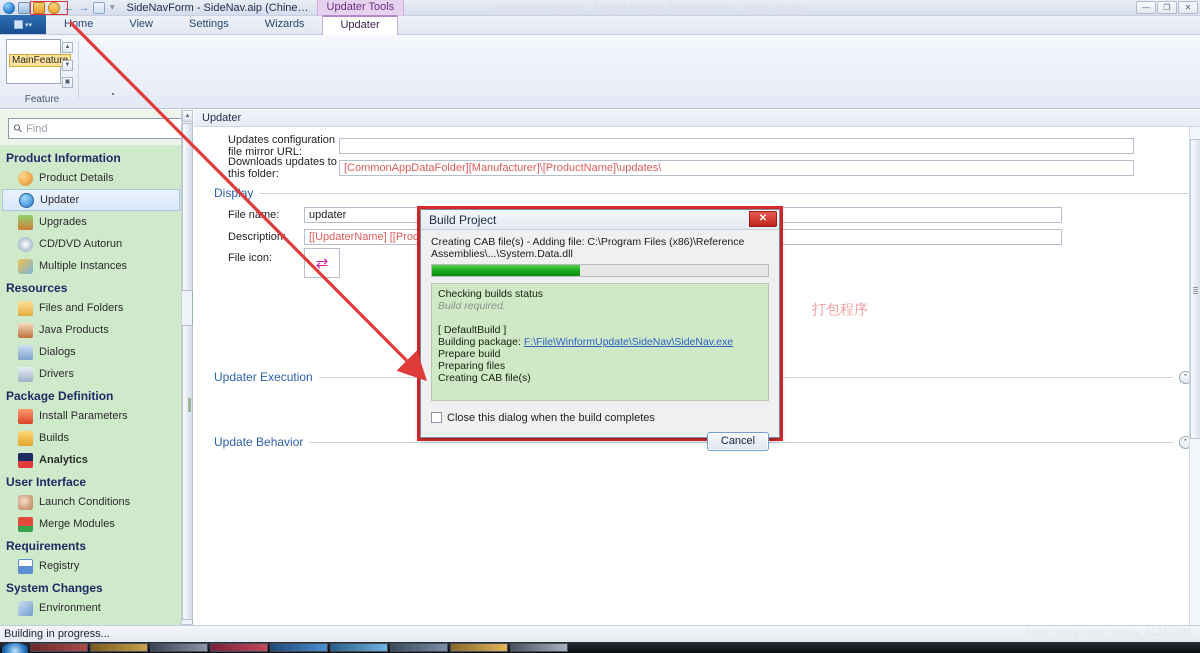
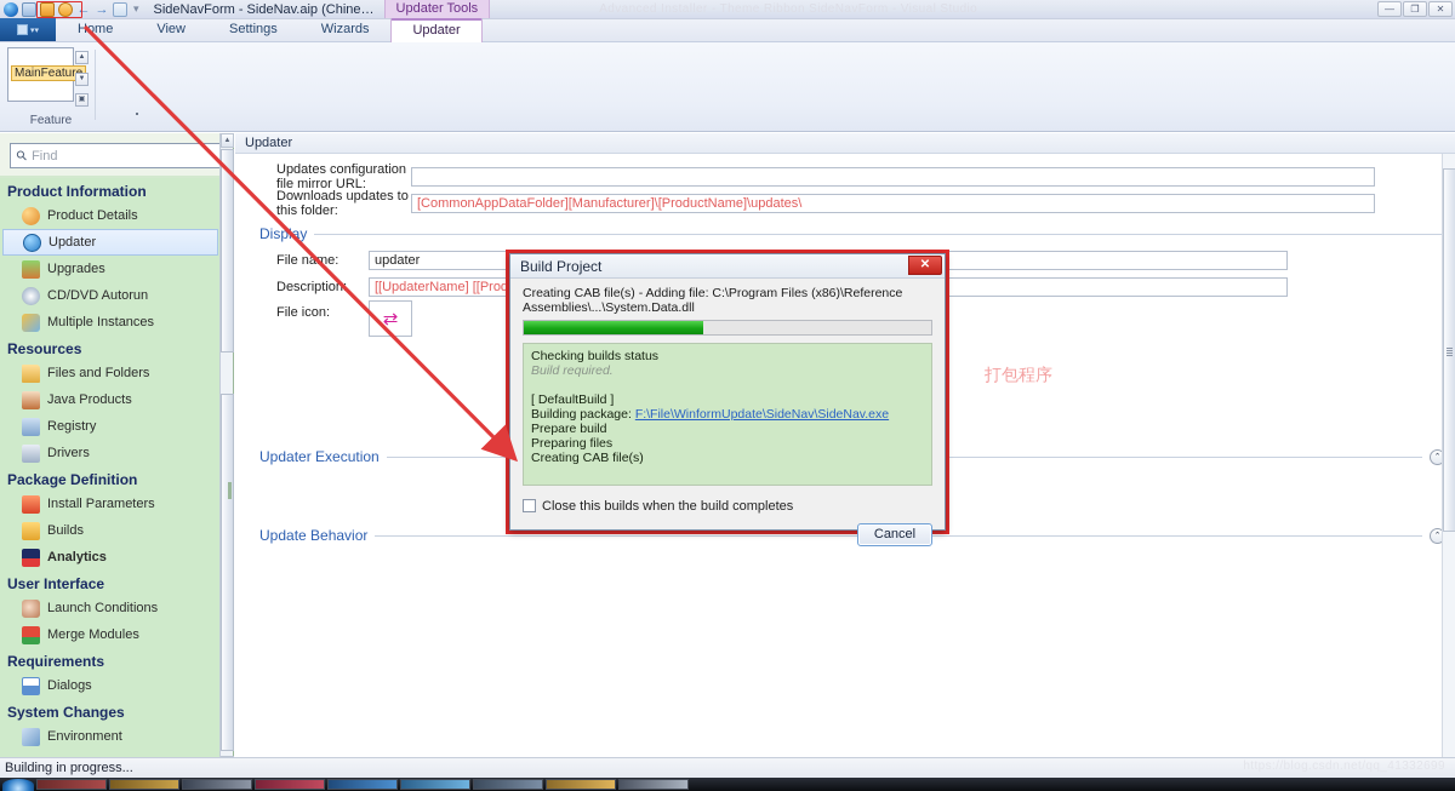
  ←
  →
  ▾
  SideNavForm - SideNav.aip (Chine…
  Updater Tools
  —
  ❐
  ✕
  Home
  View
  Settings
  Wizards
  Updater
  MainFeatur
  Feature
  Find
  Product Information
  Product Details
  Updater
  Upgrades
  CD/DVD Autorun
  Multiple Instances
  Resources
  Files and Folders
  Java Products
- Dialogs
+ Registry
  Drivers
  Package Definition
  Install Parameters
  Builds
  Analytics
  User Interface
  Launch Conditions
  Merge Modules
  Requirements
- Registry
+ Dialogs
  System Changes
  Environment
  Updater
  Updates configuration file mirror URL:
  Downloads updates to this folder:
  [CommonAppDataFolder][Manufacturer]\[ProductName]\updates\
  Dispay
  File name:
  updater
  Description
  File icon:
  ⇄
  Updater Execution
  Update Behavior
  Build Project
  ✕
  Creating CAB file(s) - Adding file: C:\Program Files (x86)\Reference Assemblies\...\System.Data.dll
  Checking builds status
  Build required.
  [ DefaultBuild ]
  Building package: F:\File\WinformUpdate\SideNav\SideNav.exe
  Prepare build
  Preparing files
  Creating CAB file(s)
- Close this dialog when the build completes
+ Close this builds when the build completes
  Cancel
  打包程序
  Building in progress...
